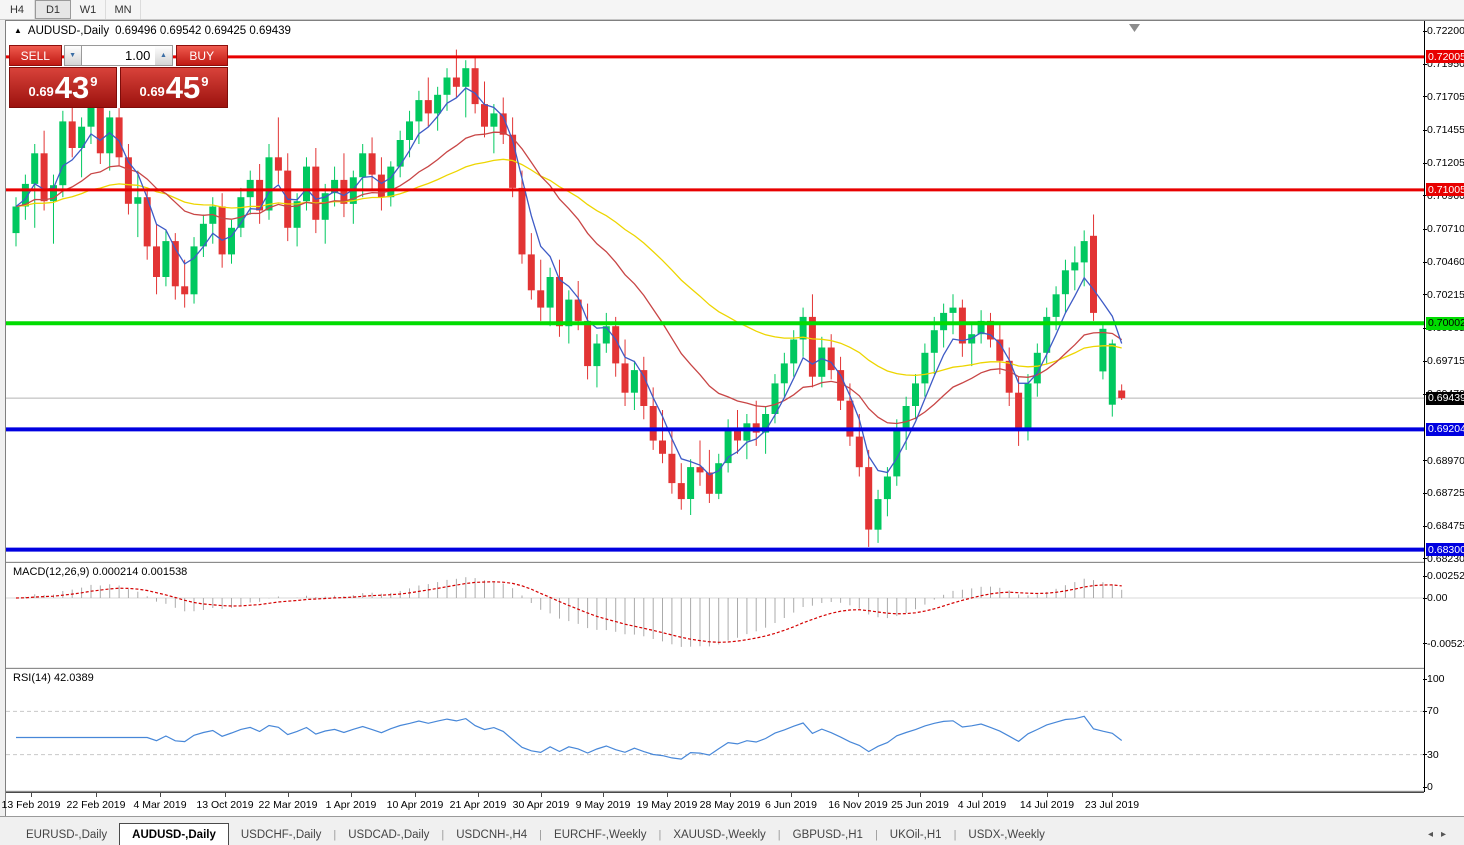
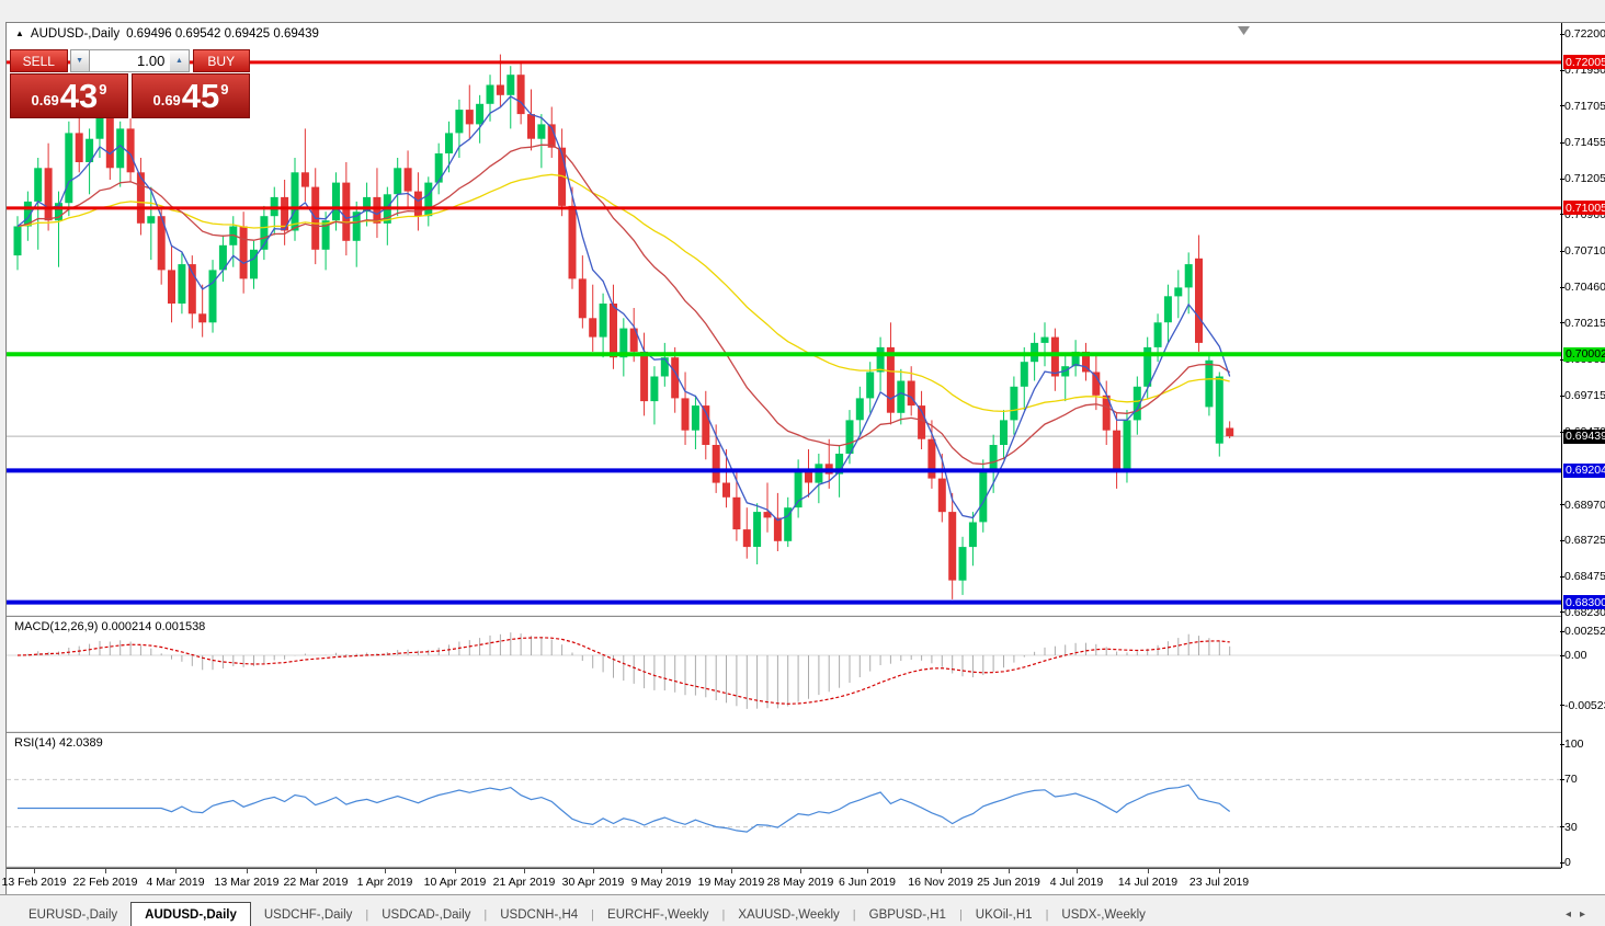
- H4
- D1
- W1
- MN
  ▲
  AUDUSD-,Daily
  0.69496 0.69542 0.69425 0.69439
  SELL
  1.00
  BUY
  0.69
  43
  9
  0.69
  45
  9
  MACD(12,26,9) 0.000214 0.001538
  RSI(14) 42.0389
  13 Feb 2019
  22 Feb 2019
  4 Mar 2019
- 13 Oct 2019
+ 13 Mar 2019
  22 Mar 2019
  1 Apr 2019
  10 Apr 2019
  21 Apr 2019
  30 Apr 2019
  9 May 2019
  19 May 2019
  28 May 2019
  6 Jun 2019
  16 Nov 2019
  25 Jun 2019
  4 Jul 2019
  14 Jul 2019
  23 Jul 2019
  0.72200
  0.71950
  0.71705
  0.71455
  0.71205
  0.70710
  0.70460
  0.70215
  0.69715
  0.68970
  0.68725
  0.68475
  0.68230
  0.72005
  0.71005
  0.70002
  0.69204
  0.68300
  0.69439
  0.00252
  0.00
  -0.0052
  100
  70
  30
  0
  EURUSD-,Daily
  AUDUSD-,Daily
  USDCHF-,Daily
  |
  USDCAD-,Daily
  |
  USDCNH-,H4
  |
  EURCHF-,Weekly
  |
  XAUUSD-,Weekly
  |
  GBPUSD-,H1
  |
  UKOil-,H1
  |
  USDX-,Weekly
  ◂▸
